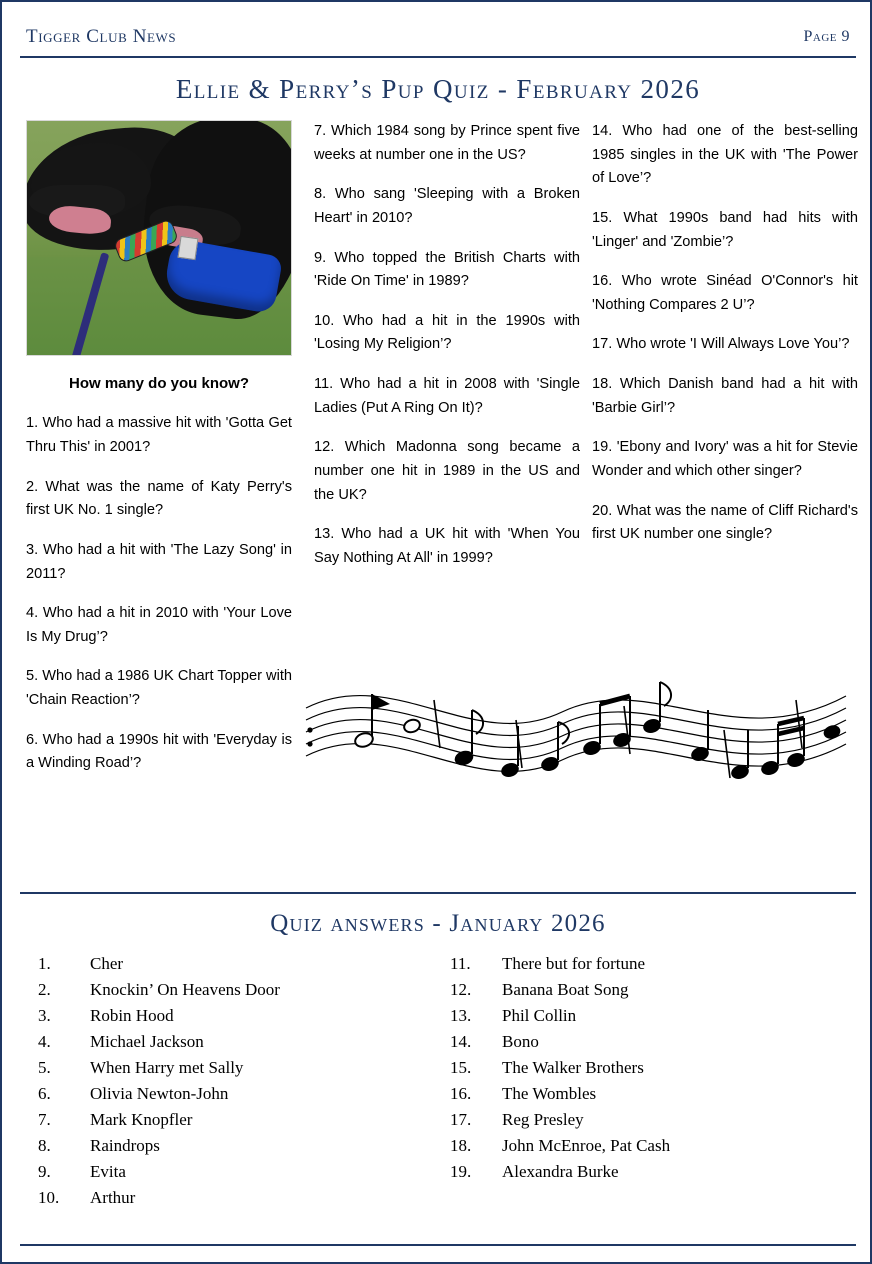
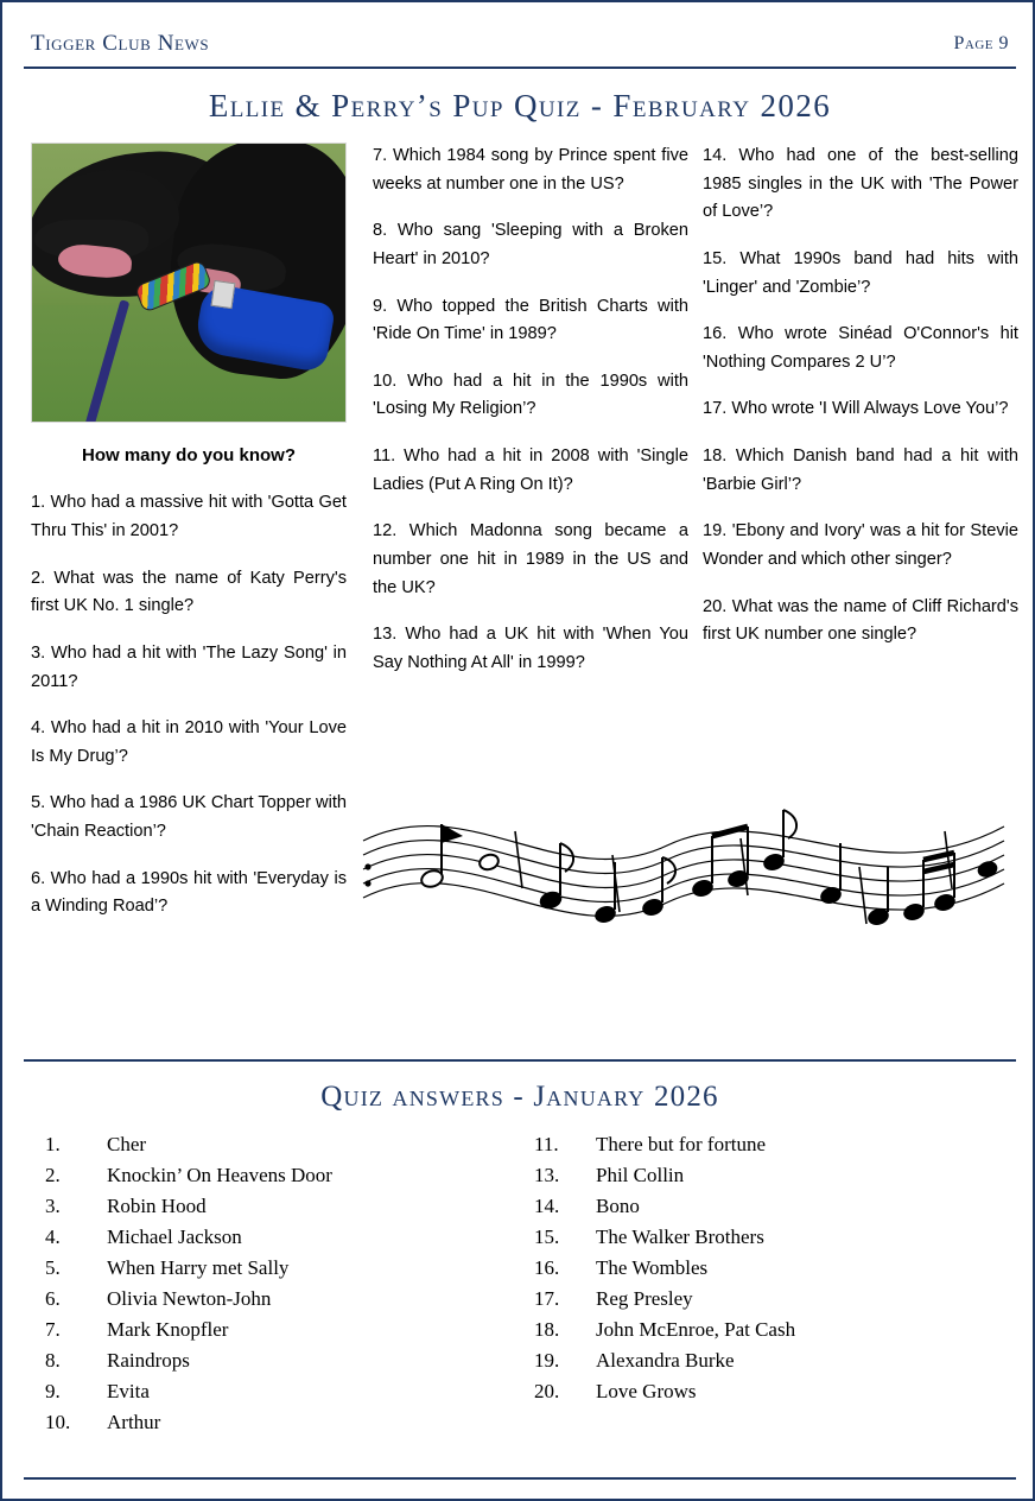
  Tigger Club News
  Page 9
  Ellie & Perry’s Pup Quiz - February 2026
  How many do you know?
  1. Who had a massive hit with 'Gotta Get Thru This' in 2001?
  2. What was the name of Katy Perry's first UK No. 1 single?
  3. Who had a hit with 'The Lazy Song' in 2011?
  4. Who had a hit in 2010 with 'Your Love Is My Drug’?
  5. Who had a 1986 UK Chart Topper with 'Chain Reaction’?
  6. Who had a 1990s hit with 'Everyday is a Winding Road’?
  7. Which 1984 song by Prince spent five weeks at number one in the US?
  8. Who sang 'Sleeping with a Broken Heart' in 2010?
  9. Who topped the British Charts with 'Ride On Time' in 1989?
  10. Who had a hit in the 1990s with 'Losing My Religion’?
  11. Who had a hit in 2008 with 'Single Ladies (Put A Ring On It)?
  12. Which Madonna song became a number one hit in 1989 in the US and the UK?
  13. Who had a UK hit with 'When You Say Nothing At All' in 1999?
  14. Who had one of the best-selling 1985 singles in the UK with 'The Power of Love’?
  15. What 1990s band had hits with 'Linger' and 'Zombie’?
  16. Who wrote Sinéad O'Connor's hit 'Nothing Compares 2 U’?
  17. Who wrote 'I Will Always Love You’?
  18. Which Danish band had a hit with 'Barbie Girl’?
  19. 'Ebony and Ivory' was a hit for Stevie Wonder and which other singer?
  20. What was the name of Cliff Richard's first UK number one single?
  Quiz answers - January 2026
  1.
  Cher
  2.
  Knockin’ On Heavens Door
  3.
  Robin Hood
  4.
  Michael Jackson
  5.
  When Harry met Sally
  6.
  Olivia Newton-John
  7.
  Mark Knopfler
  8.
  Raindrops
  9.
  Evita
  10.
  Arthur
  11.
  There but for fortune
- 12.
- Banana Boat Song
  13.
  Phil Collin
  14.
  Bono
  15.
  The Walker Brothers
  16.
  The Wombles
  17.
  Reg Presley
  18.
  John McEnroe, Pat Cash
  19.
  Alexandra Burke
+ 20.
+ Love Grows
